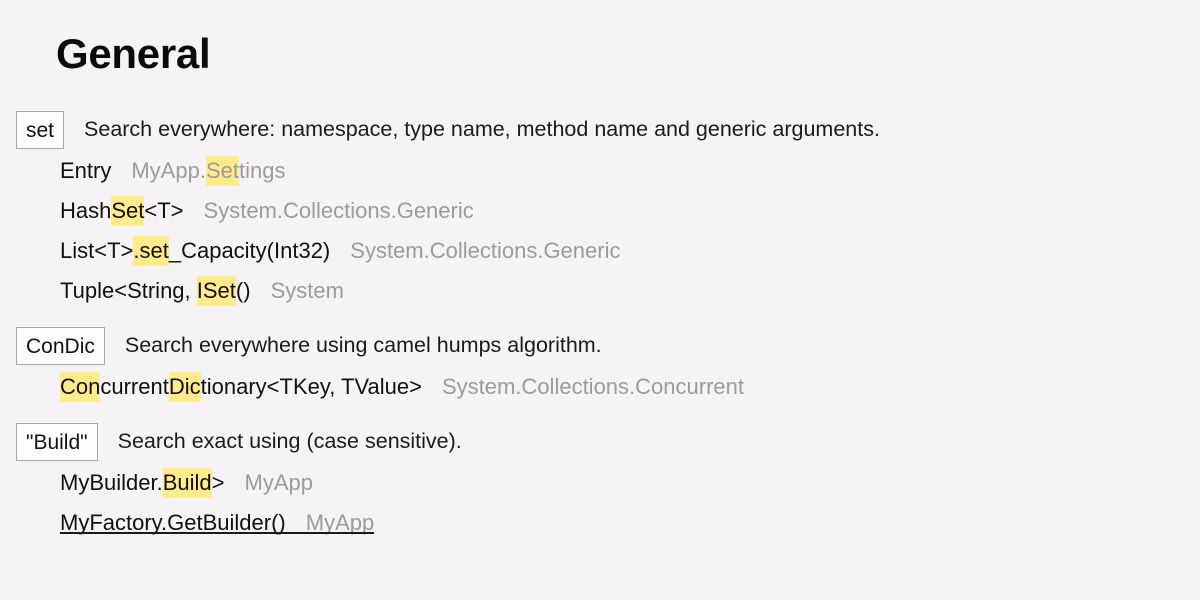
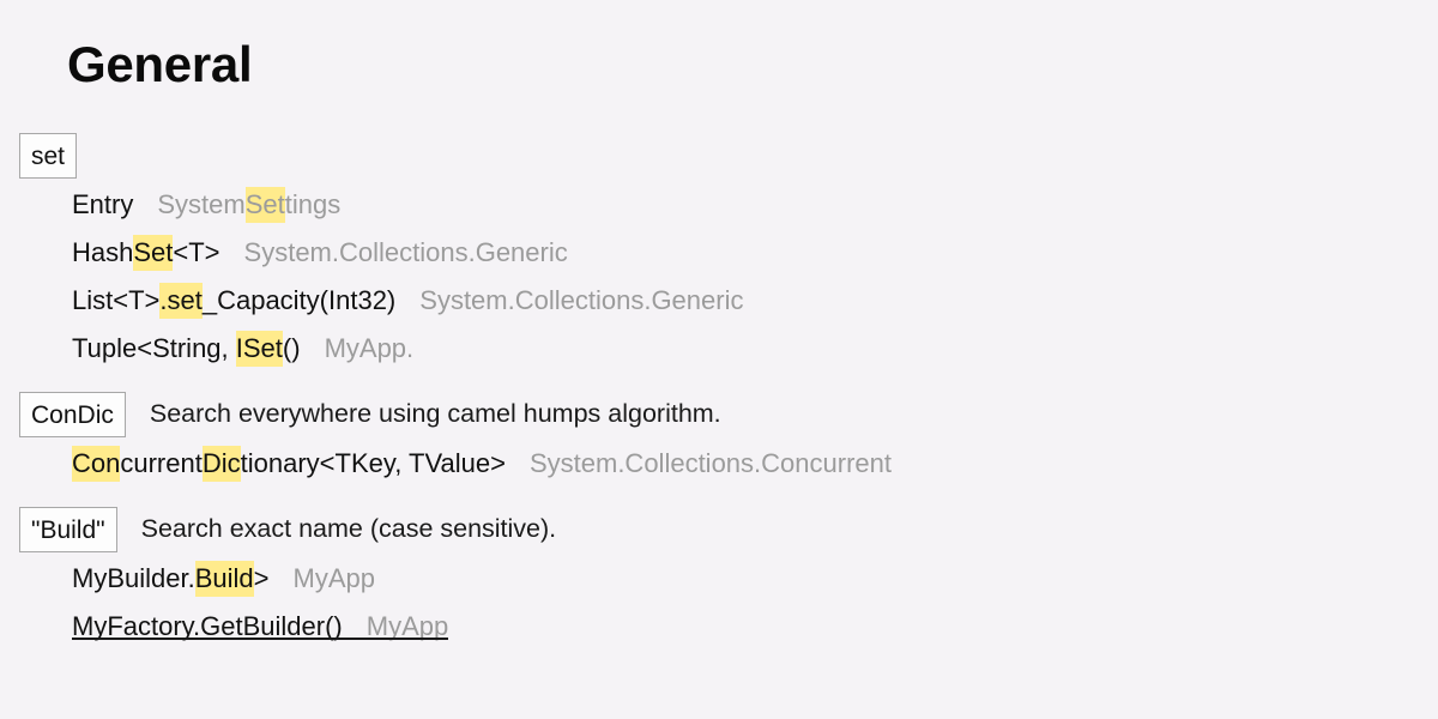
  General
  set
- Search everywhere: namespace, type name, method name and generic arguments.
  Entry
- MyApp.Settings
+ SystemSettings
  HashSet<T>
  System.Collections.Generic
  List<T>.set_Capacity(Int32)
  System.Collections.Generic
  Tuple<String, ISet()
- System
+ MyApp.
  ConDic
  Search everywhere using camel humps algorithm.
  ConcurrentDictionary<TKey, TValue>
  System.Collections.Concurrent
  "Build"
- Search exact using (case sensitive).
+ Search exact name (case sensitive).
  MyBuilder.Build>
  MyApp
  MyFactory.GetBuilder()
  MyApp
